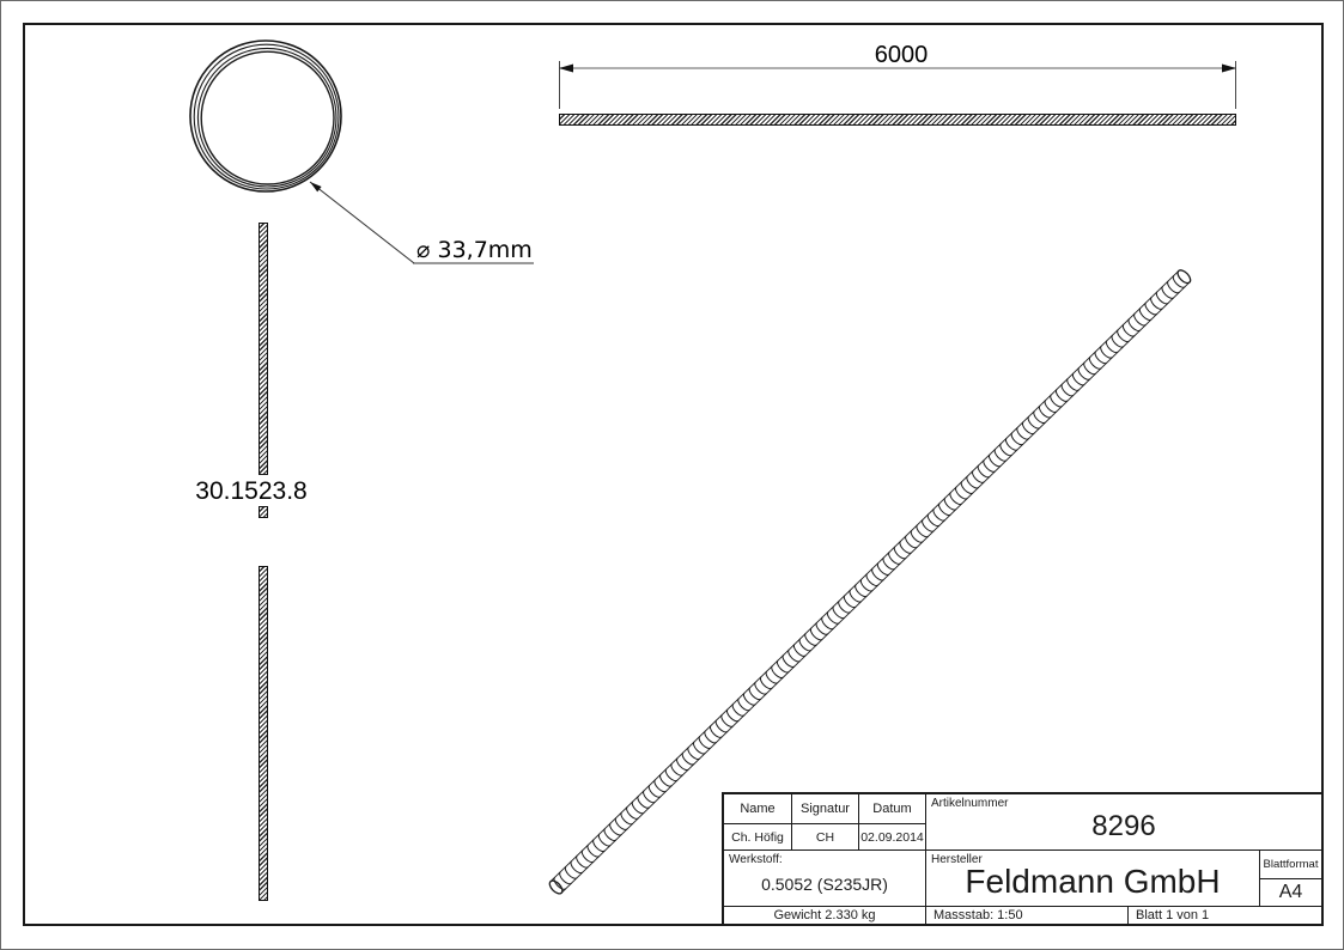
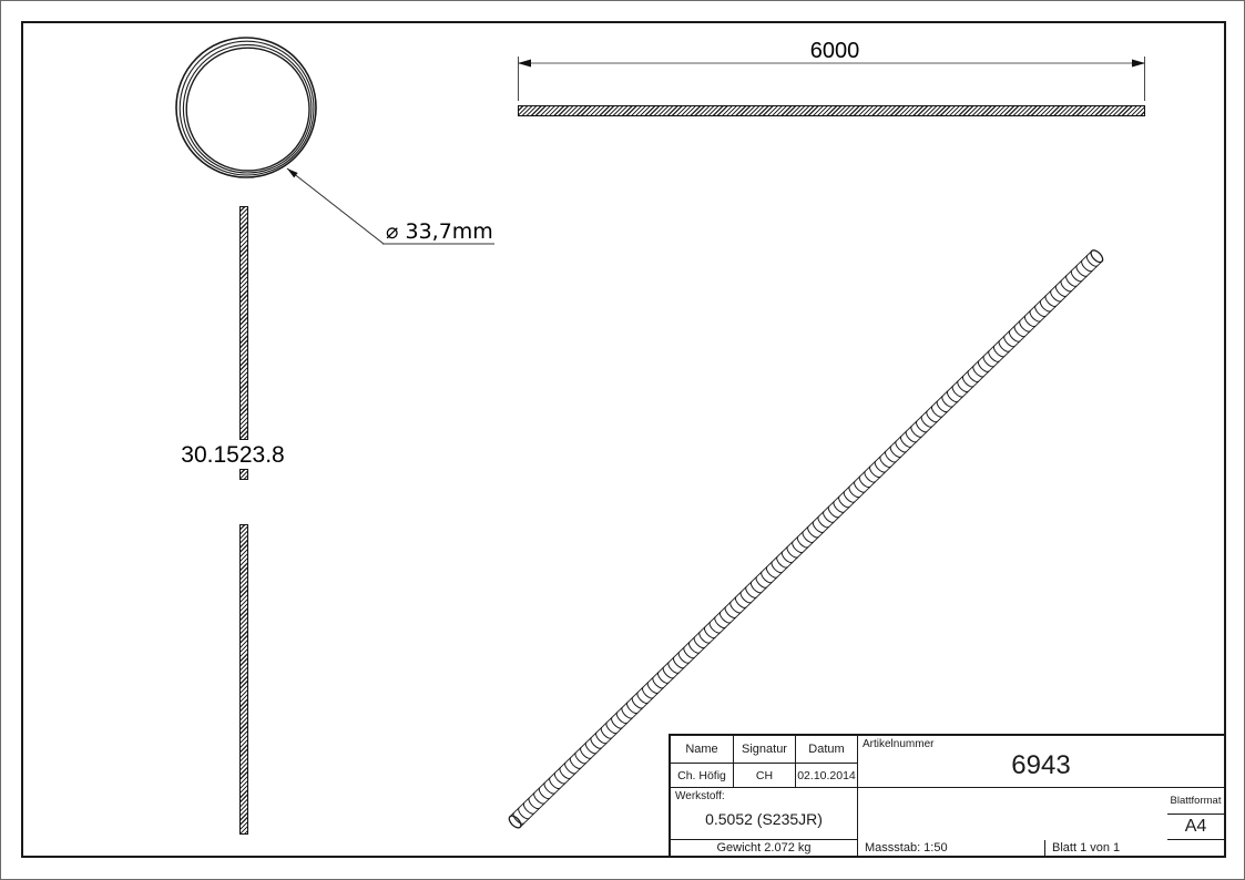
  6000
  ⌀ 33,7mm
  30.1523.8
  Name
  Signatur
  Datum
  Artikelnummer
- 8296
+ 6943
  Ch. Höfig
  CH
- 02.09.2014
+ 02.10.2014
  Werkstoff:
  0.5052 (S235JR)
- Hersteller
- Feldmann GmbH
  Blattformat
  A4
- Gewicht 2.330 kg
+ Gewicht 2.072 kg
  Massstab: 1:50
  Blatt 1 von 1
